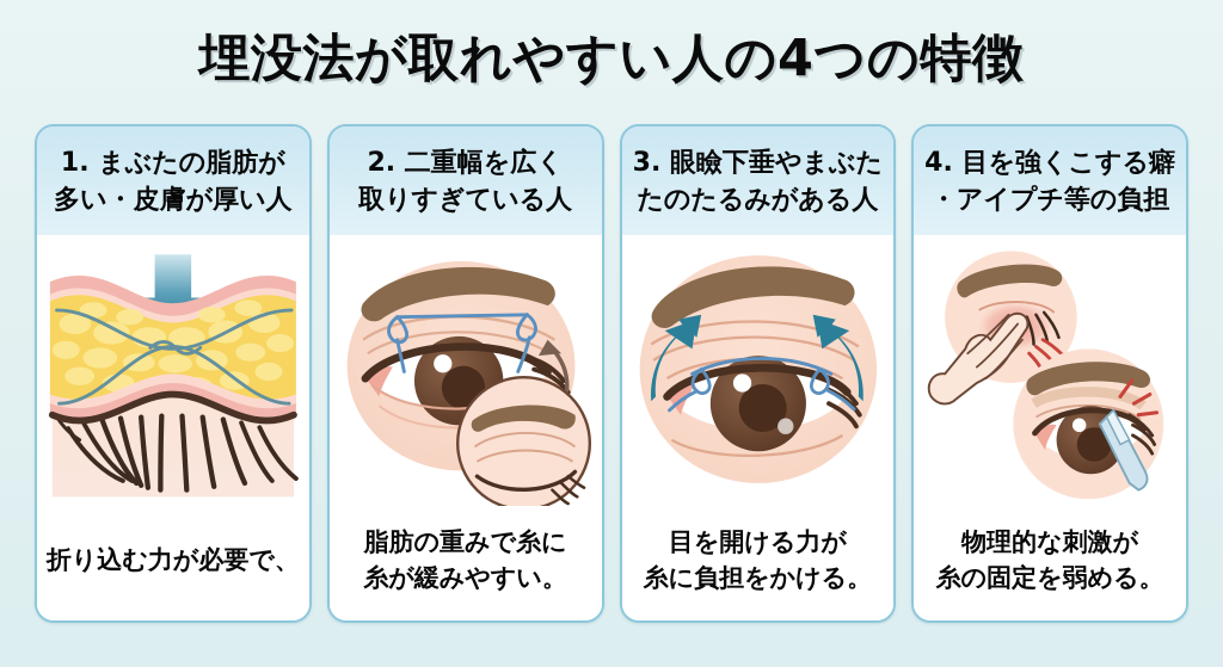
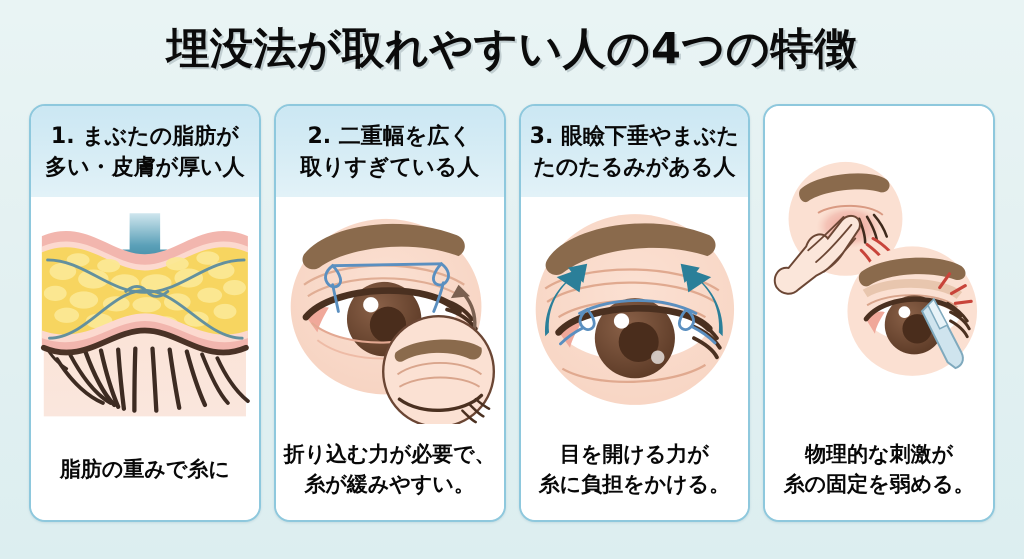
  埋没法が取れやすい人の4つの特徴
  1. まぶたの脂肪が
  多い・皮膚が厚い人
- 折り込む力が必要で、
+ 脂肪の重みで糸に
  2. 二重幅を広く
  取りすぎている人
- 脂肪の重みで糸に
+ 折り込む力が必要で、
  糸が緩みやすい。
  3. 眼瞼下垂やまぶた
  たのたるみがある人
  目を開ける力が
  糸に負担をかける。
- 4. 目を強くこする癖
- ・アイプチ等の負担
  物理的な刺激が
  糸の固定を弱める。
